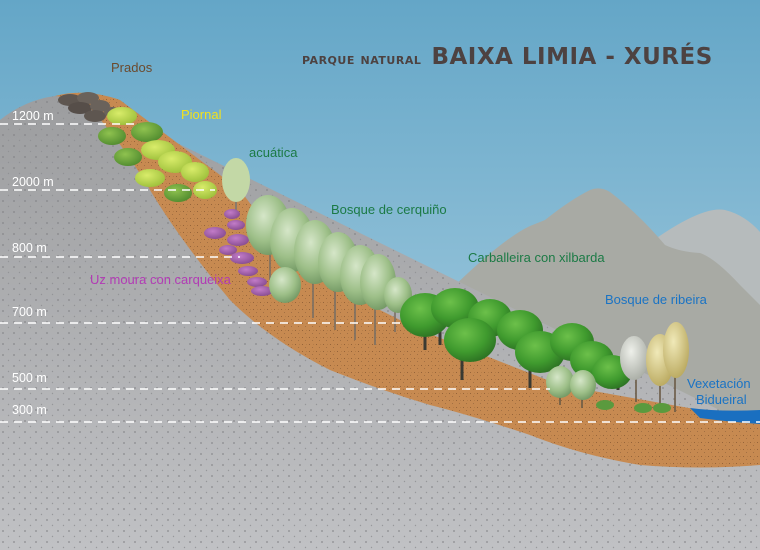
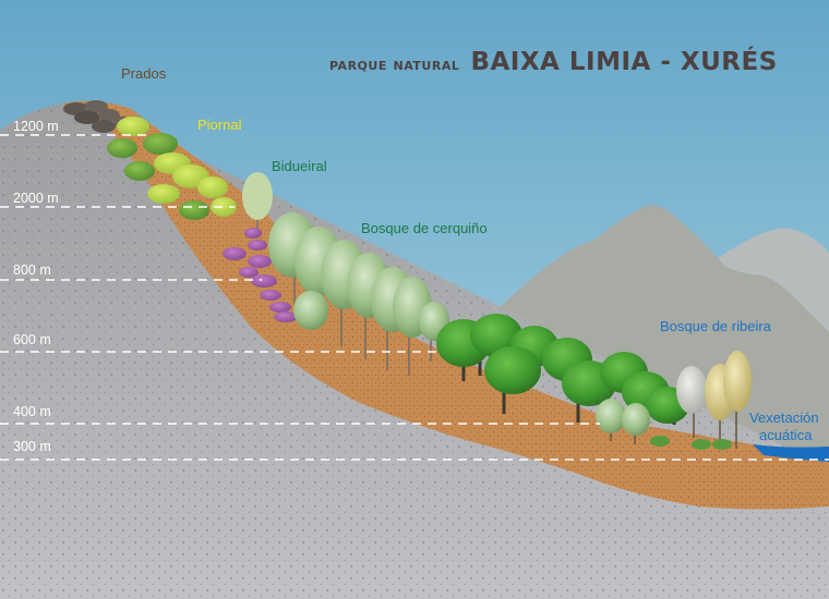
  parque natural BAIXA LIMIA - XURÉS
  1200 m
  2000 m
  800 m
- 700 m
+ 600 m
- 500 m
+ 400 m
  300 m
  Prados
  Piornal
- acuática
+ Bidueiral
  Bosque de cerquiño
- Uz moura con carqueixa
- Carballeira con xilbarda
  Bosque de ribeira
  Vexetación
- Bidueiral
+ acuática
